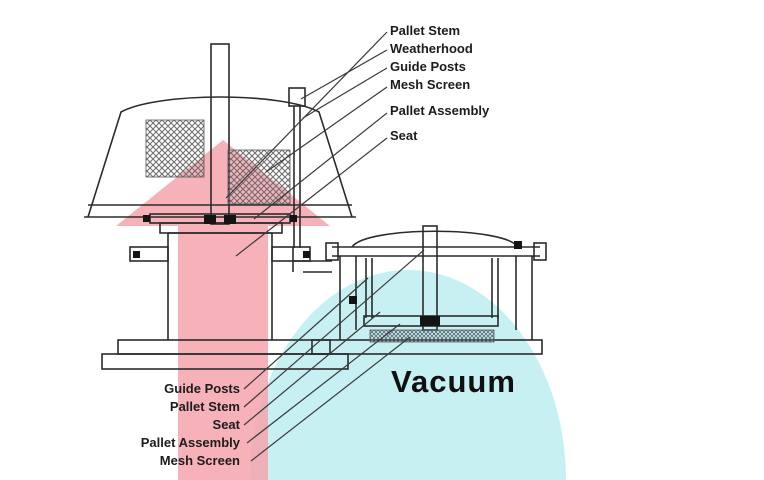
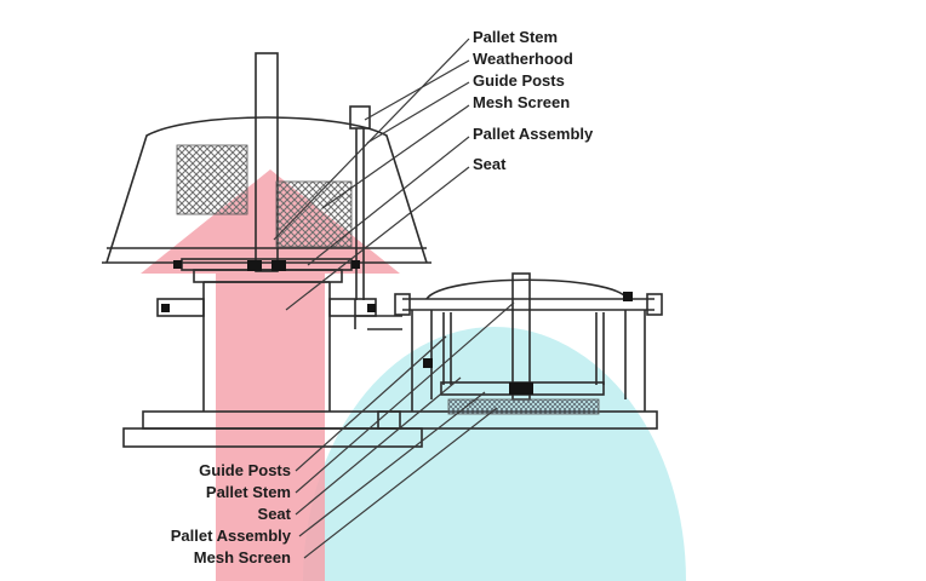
- Vacuum
  Pallet Stem
  Weatherhood
  Guide Posts
  Mesh Screen
  Pallet Assembly
  Seat
  Guide Posts
  Pallet Stem
  Seat
  Pallet Assembly
  Mesh Screen
